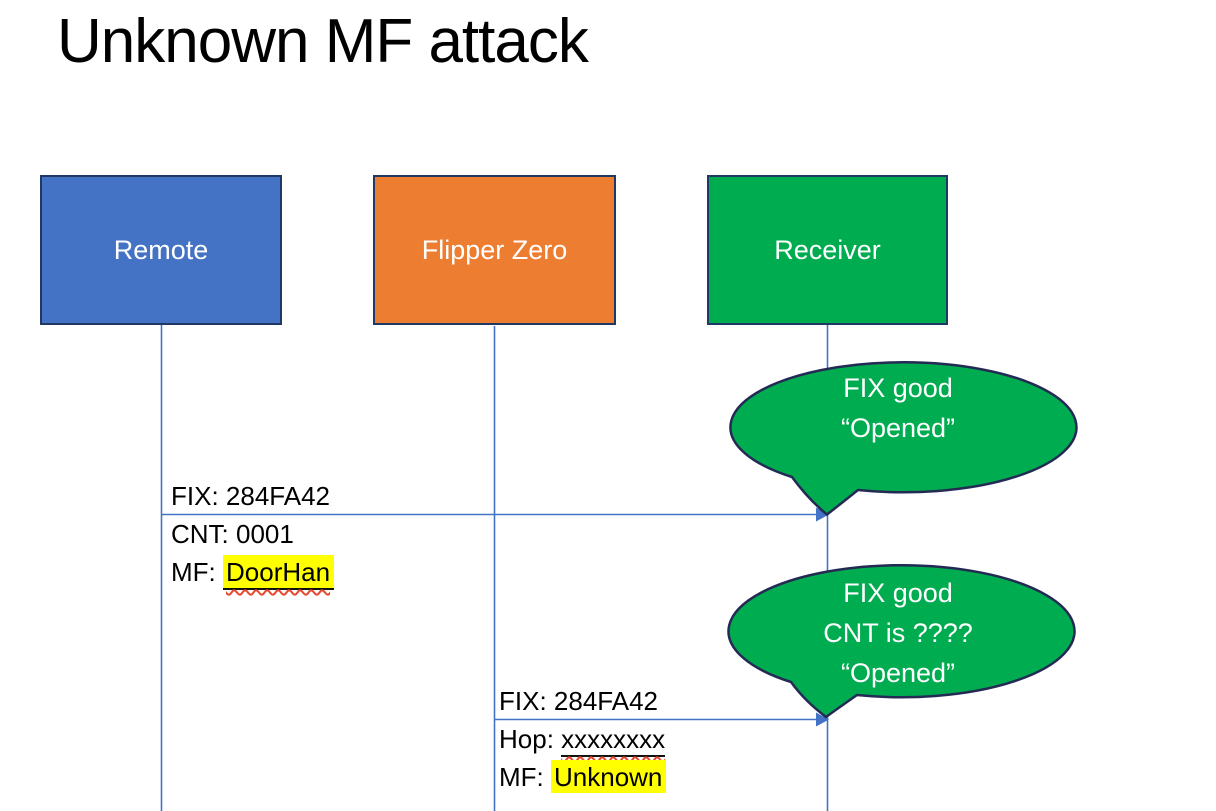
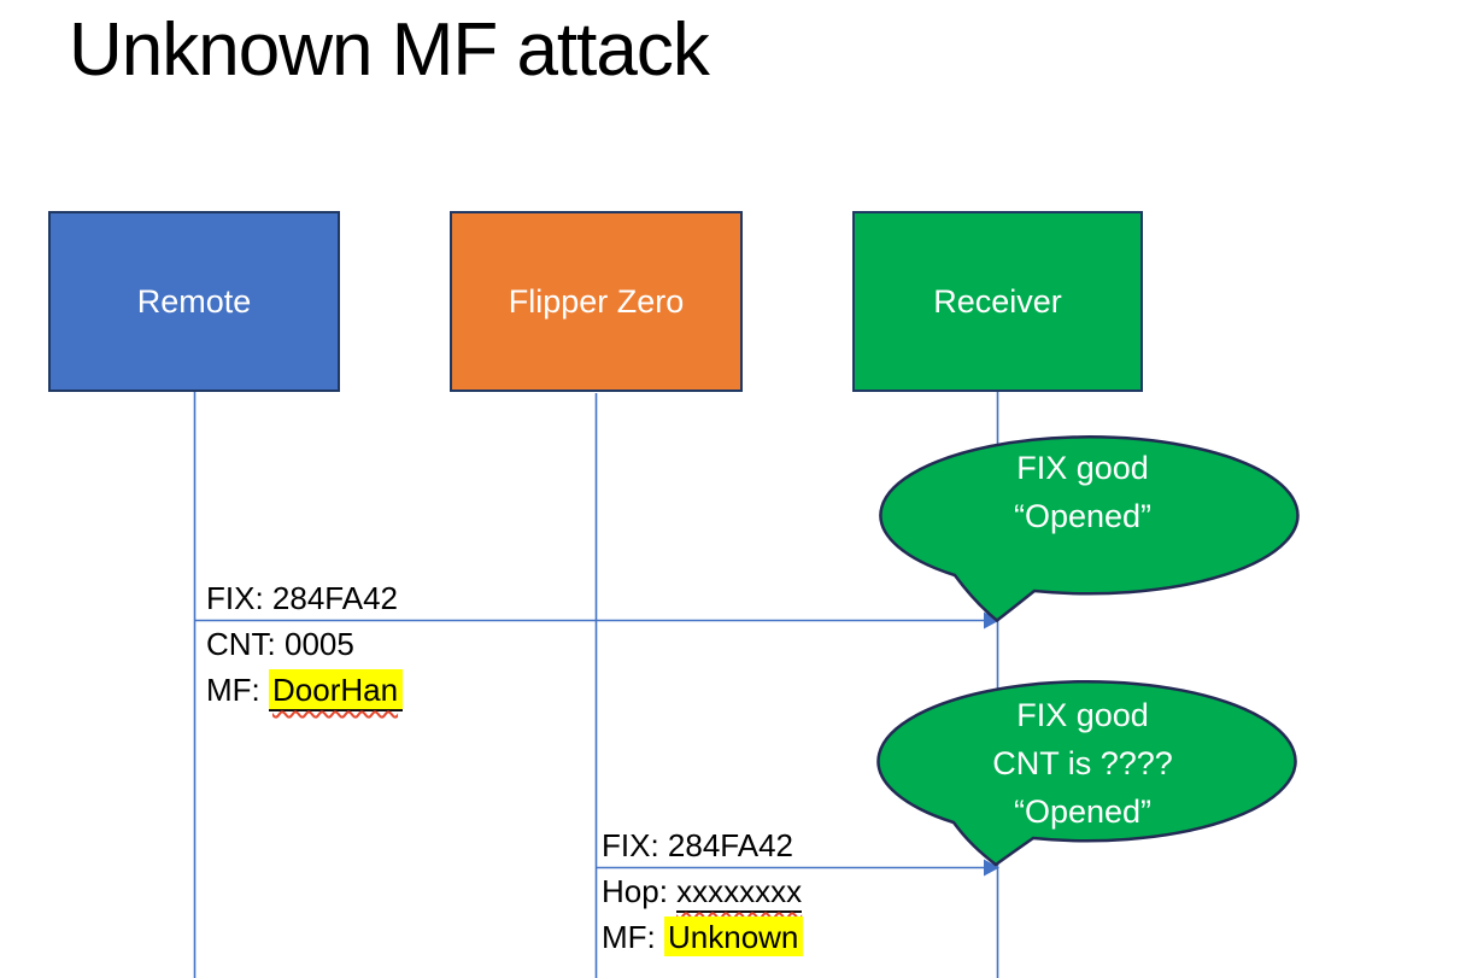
  Unknown MF attack
  Remote
  Flipper Zero
  Receiver
  FIX: 284FA42
- CNT: 0001
+ CNT: 0005
  MF: DoorHan
  FIX: 284FA42
  Hop: xxxxxxxx
  MF: Unknown
  FIX good
  “Opened”
  FIX good
  CNT is ????
  “Opened”
